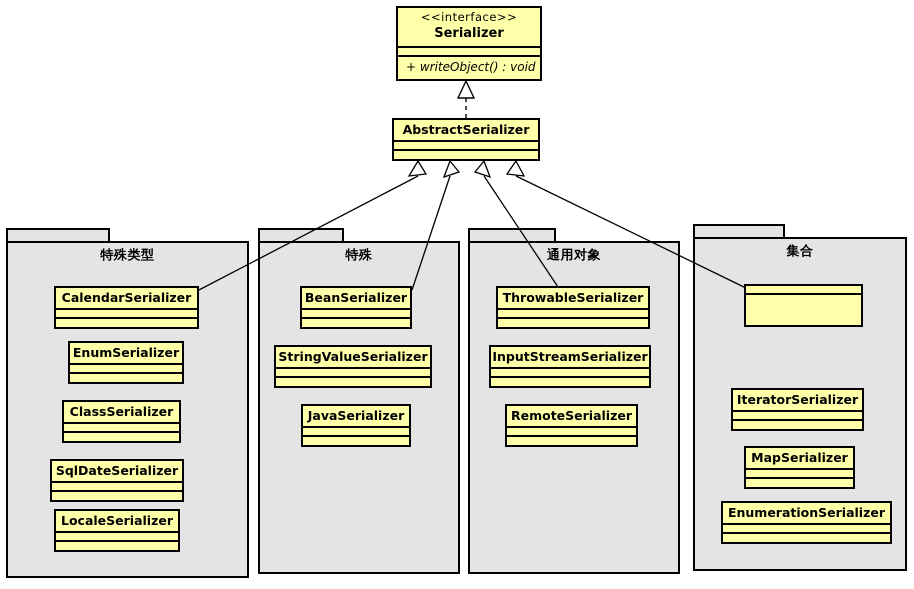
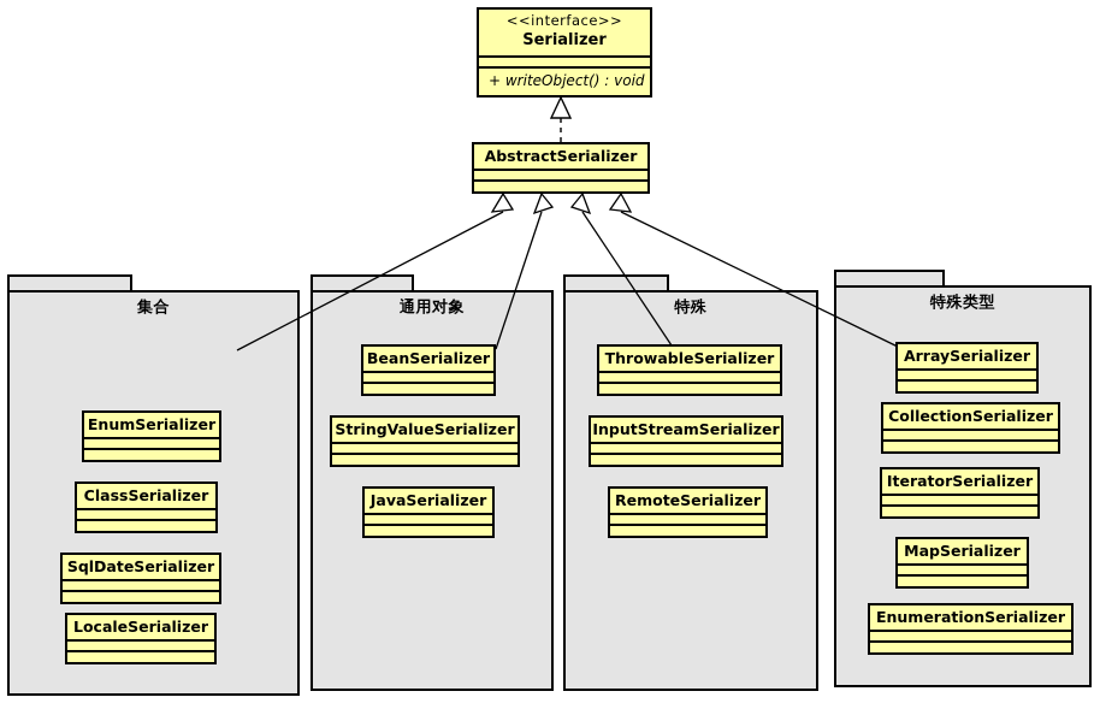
- 特殊类型
+ 集合
- CalendarSerializer
  EnumSerializer
  ClassSerializer
  SqlDateSerializer
  LocaleSerializer
- 特殊
+ 通用对象
  BeanSerializer
  StringValueSerializer
  JavaSerializer
- 通用对象
+ 特殊
  ThrowableSerializer
  InputStreamSerializer
  RemoteSerializer
- 集合
+ 特殊类型
+ ArraySerializer
+ CollectionSerializer
  IteratorSerializer
  MapSerializer
  EnumerationSerializer
  <<interface>>
  Serializer
  + writeObject() : void
  AbstractSerializer
